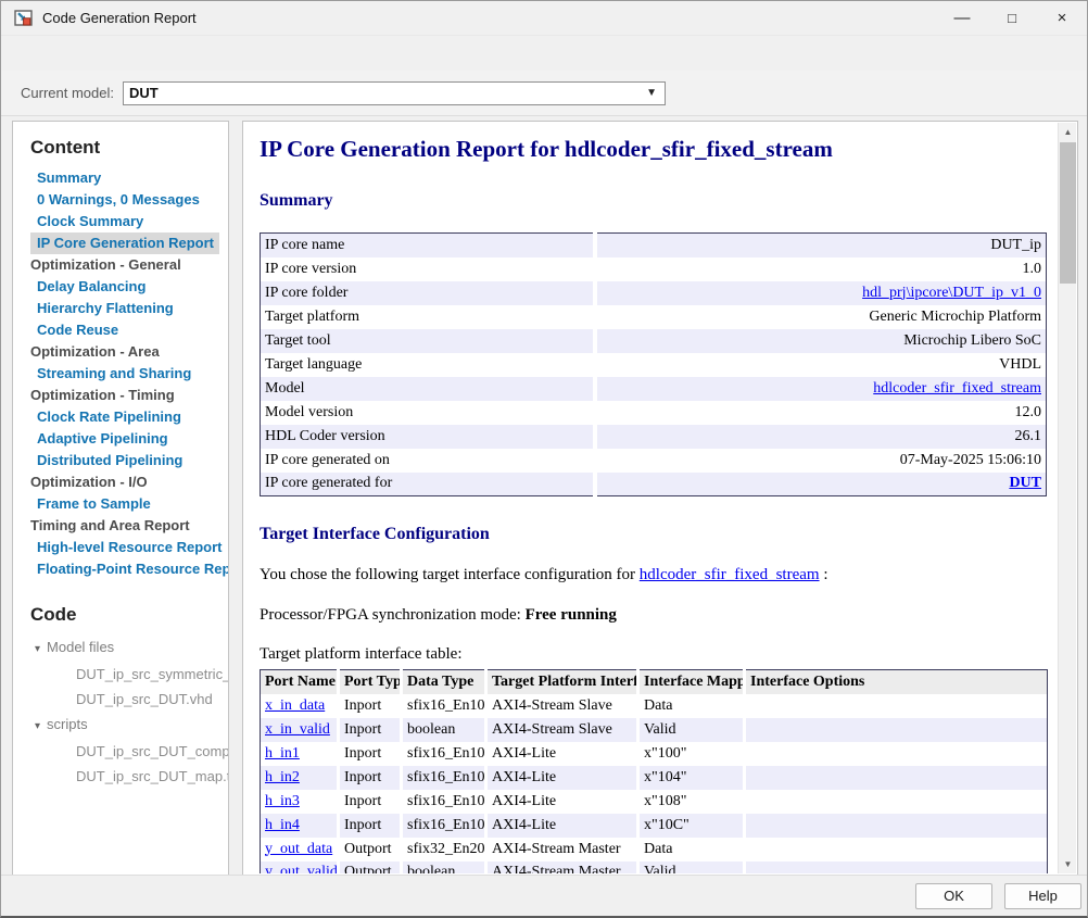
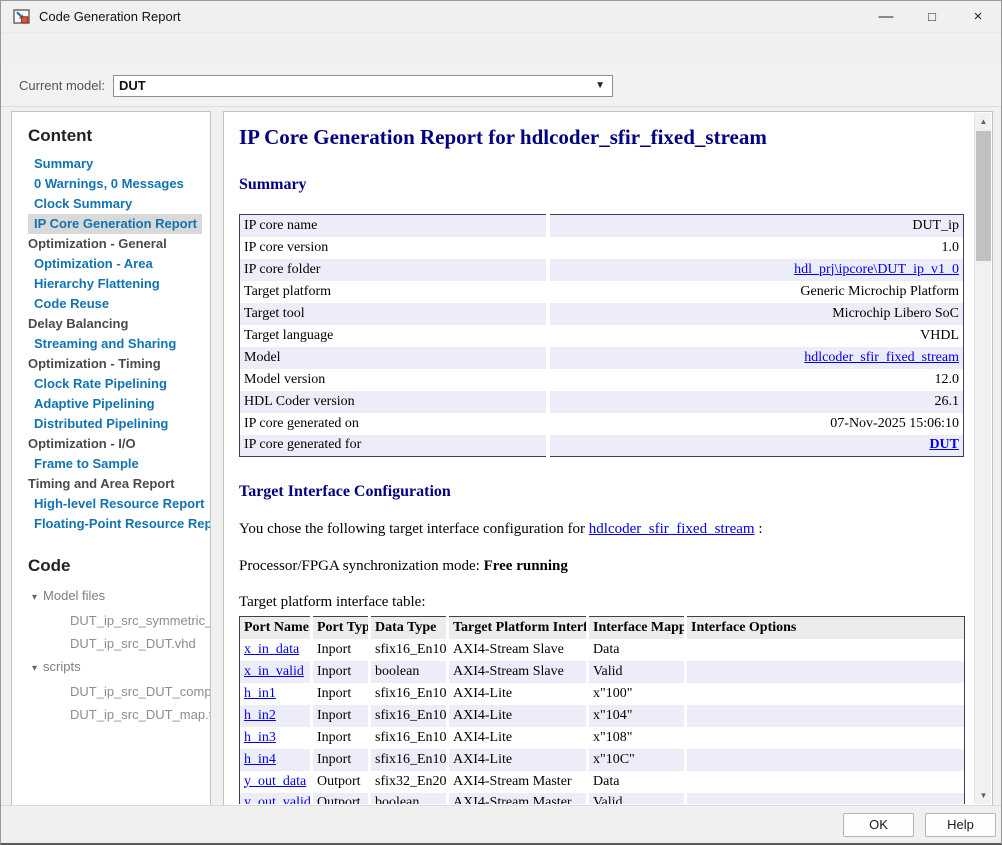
  Code Generation Report
  —
  □
  ×
  Current model:
  DUT
  ▼
  Content
  Summary
  0 Warnings, 0 Messages
  Clock Summary
  IP Core Generation Report
  Optimization - General
- Delay Balancing
+ Optimization - Area
  Hierarchy Flattening
  Code Reuse
- Optimization - Area
+ Delay Balancing
  Streaming and Sharing
  Optimization - Timing
  Clock Rate Pipelining
  Adaptive Pipelining
  Distributed Pipelining
  Optimization - I/O
  Frame to Sample
  Timing and Area Report
  High-level Resource Report
  Floating-Point Resource Rep
  Code
  ▾ Model files
  DUT_ip_src_symmetric_
  DUT_ip_src_DUT.vhd
  ▾ scripts
  DUT_ip_src_DUT_comp
  DUT_ip_src_DUT_map.
  IP Core Generation Report for hdlcoder_sfir_fixed_stream
  Summary
  IP core name	DUT_ip
  IP core version	1.0
  IP core folder	hdl_prj\ipcore\DUT_ip_v1_0
  Target platform	Generic Microchip Platform
  Target tool	Microchip Libero SoC
  Target language	VHDL
  Model	hdlcoder_sfir_fixed_stream
  Model version	12.0
  HDL Coder version	26.1
- IP core generated on	07-May-2025 15:06:10
+ IP core generated on	07-Nov-2025 15:06:10
  IP core generated for	DUT
  Target Interface Configuration
  You chose the following target interface configuration for hdlcoder_sfir_fixed_stream :
  Processor/FPGA synchronization mode: Free running
  Target platform interface table:
  Port Name	Port Typ	Data Type	Target Platform Interf	Interface Mapp	Interface Options
  x_in_data	Inport	sfix16_En10	AXI4-Stream Slave	Data
  x_in_valid	Inport	boolean	AXI4-Stream Slave	Valid
  h_in1	Inport	sfix16_En10	AXI4-Lite	x"100"
  h_in2	Inport	sfix16_En10	AXI4-Lite	x"104"
  h_in3	Inport	sfix16_En10	AXI4-Lite	x"108"
  h_in4	Inport	sfix16_En10	AXI4-Lite	x"10C"
  y_out_data	Outport	sfix32_En20	AXI4-Stream Master	Data
  y_out_valid	Outport	boolean	AXI4-Stream Master	Valid
  ▲
  ▼
  OK
  Help
